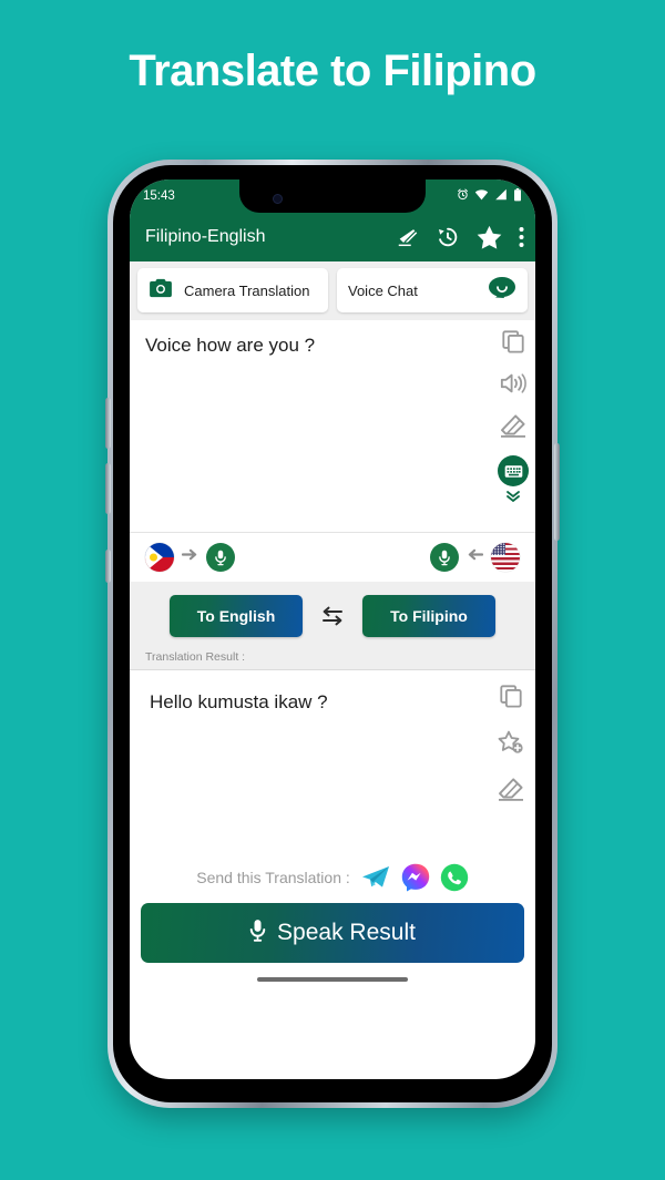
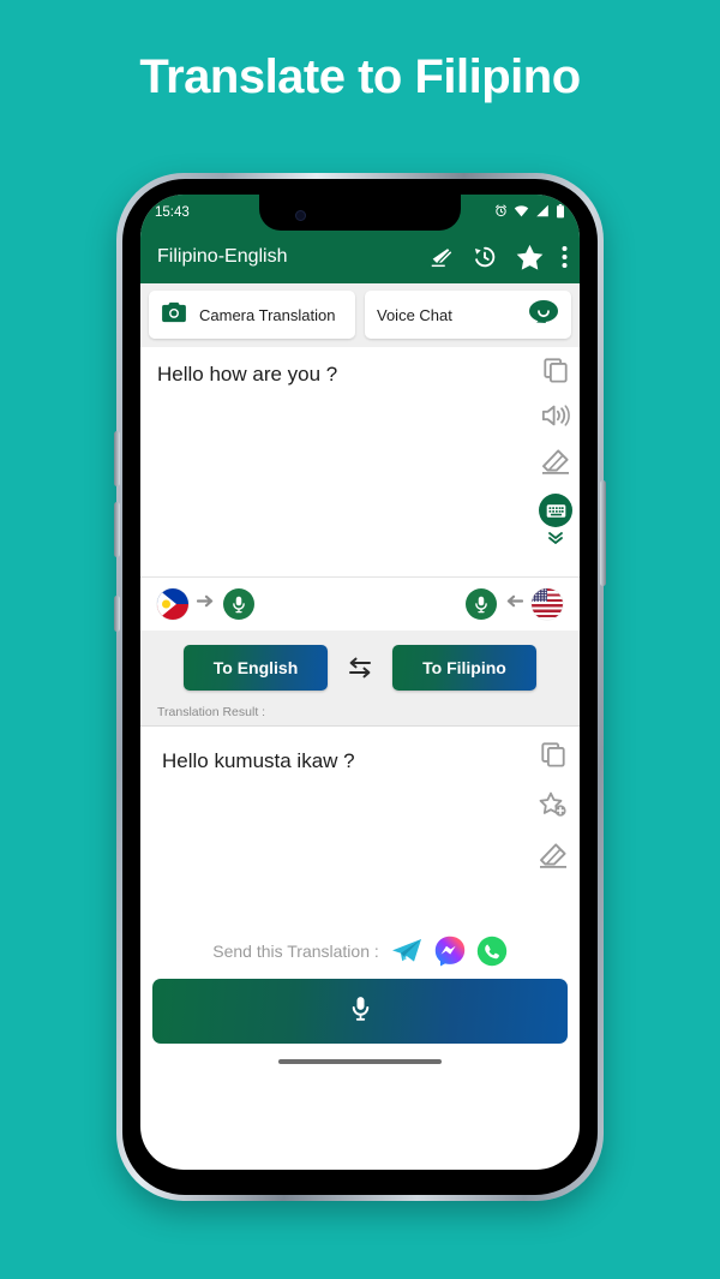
  Translate to Filipino
  15:43
  Filipino-English
  Camera Translation
  Voice Chat
- Voice how are you ?
+ Hello how are you ?
  To English
  To Filipino
  Translation Result :
  Hello kumusta ikaw ?
  Send this Translation :
- Speak Result
